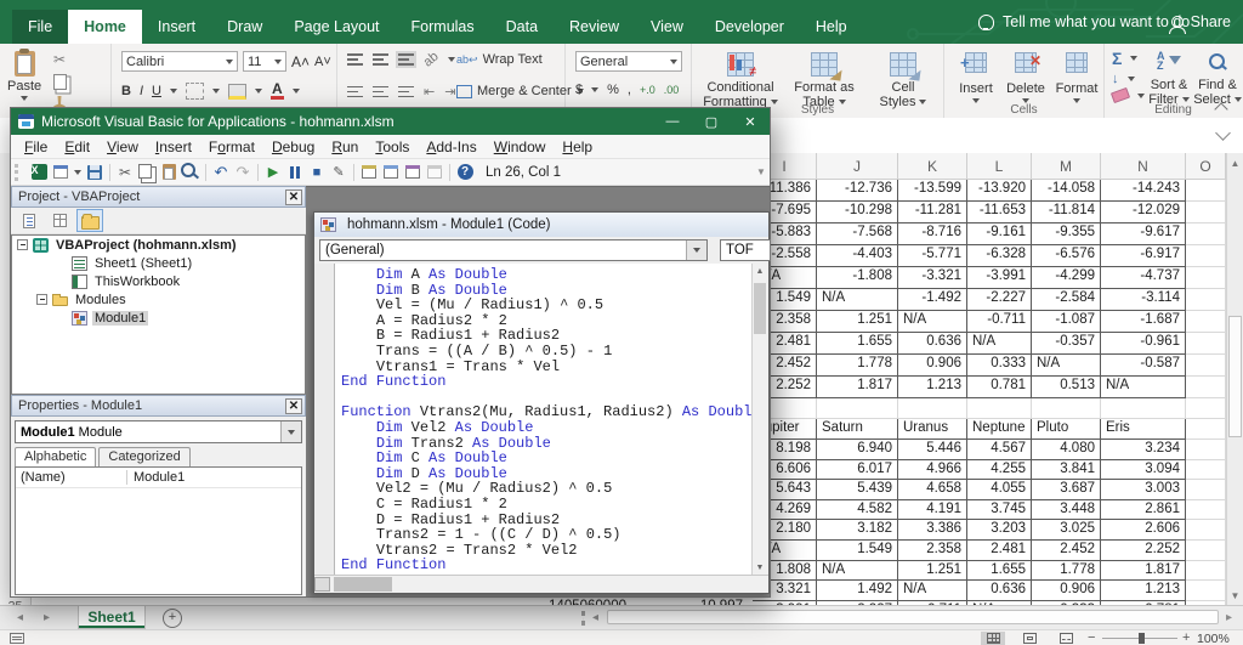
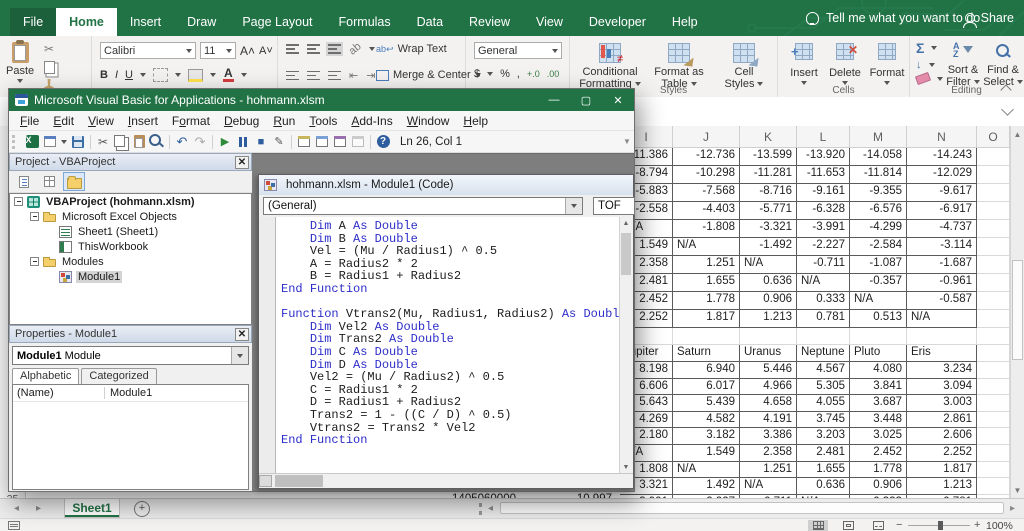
  File
  Home
  Insert
  Draw
  Page Layout
  Formulas
  Data
  Review
  View
  Developer
  Help
  Tell me what you want to do
  Share
  Paste
  ✂
  Calibri
  11
  A˄
  A˅
  B
  I
  U
  A
  ⇤
  ⇥
  ab↩
  Wrap Text
  Merge & Center
  General
  $
  %
  ,
  +.0
  .00
  ≠
  Conditional
  Formatting
  Format as
  Table
  Cell
  Styles
  Styles
  +
  Insert
  ✕
  Delete
  Format
  Cells
  Σ
  ↓
  A
  Z
  Sort &
  Filter
  Find &
  Select
  Editing
  I
  J
  K
  L
  M
  N
  O
  11.386
  -12.736
  -13.599
  -13.920
  -14.058
  -14.243
- -7.695
+ -8.794
  -10.298
  -11.281
  -11.653
  -11.814
  -12.029
  -5.883
  -7.568
  -8.716
  -9.161
  -9.355
  -9.617
  -2.558
  -4.403
  -5.771
  -6.328
  -6.576
  -6.917
  -1.808
  -3.321
  -3.991
  -4.299
  -4.737
  1.549
  N/A
  -1.492
  -2.227
  -2.584
  -3.114
  2.358
  1.251
  N/A
  -0.711
  -1.087
  -1.687
  2.481
  1.655
  0.636
  N/A
  -0.357
  -0.961
  2.452
  1.778
  0.906
  0.333
  N/A
  -0.587
  2.252
  1.817
  1.213
  0.781
  0.513
  N/A
  piter
  Saturn
  Uranus
  Neptune
  Pluto
  Eris
  8.198
  6.940
  5.446
  4.567
  4.080
  3.234
  6.606
  6.017
  4.966
- 4.255
+ 5.305
  3.841
  3.094
  5.643
  5.439
  4.658
  4.055
  3.687
  3.003
  4.269
  4.582
  4.191
  3.745
  3.448
  2.861
  2.180
  3.182
  3.386
  3.203
  3.025
  2.606
  1.549
  2.358
  2.481
  2.452
  2.252
  1.808
  N/A
  1.251
  1.655
  1.778
  1.817
  3.321
  1.492
  N/A
  0.636
  0.906
  1.213
  ▲
  ▼
  ◂
  ▸
  Sheet1
  +
  ◂
  ▸
  −
  +
  100%
  Microsoft Visual Basic for Applications - hohmann.xlsm
  —
  ▢
  ✕
  File
  Edit
  View
  Insert
  Format
  Debug
  Run
  Tools
  Add-Ins
  Window
  Help
  X
  ✂
  ↶
  ↷
  ▶
  ■
  ✎
  ?
  Ln 26, Col 1
  ▼
  Project - VBAProject
  ✕
  VBAProject (hohmann.xlsm)
+ Microsoft Excel Objects
  Sheet1 (Sheet1)
  ThisWorkbook
  Modules
  Module1
  Properties - Module1
  ✕
  Module1
  Module
  Alphabetic
  Categorized
  (Name)
  Module1
  hohmann.xlsm - Module1 (Code)
  (General)
  TOF
  Dim A As Double
  Dim B As Double
  Vel = (Mu / Radius1) ^ 0.5
  A = Radius2 * 2
  B = Radius1 + Radius2
- Trans = ((A / B) ^ 0.5) - 1
- Vtrans1 = Trans * Vel
  End Function
  Function Vtrans2(Mu, Radius1, Radius2) As Doubl
  Dim Vel2 As Double
  Dim Trans2 As Double
  Dim C As Double
  Dim D As Double
  Vel2 = (Mu / Radius2) ^ 0.5
  C = Radius1 * 2
  D = Radius1 + Radius2
  Trans2 = 1 - ((C / D) ^ 0.5)
  Vtrans2 = Trans2 * Vel2
  End Function
